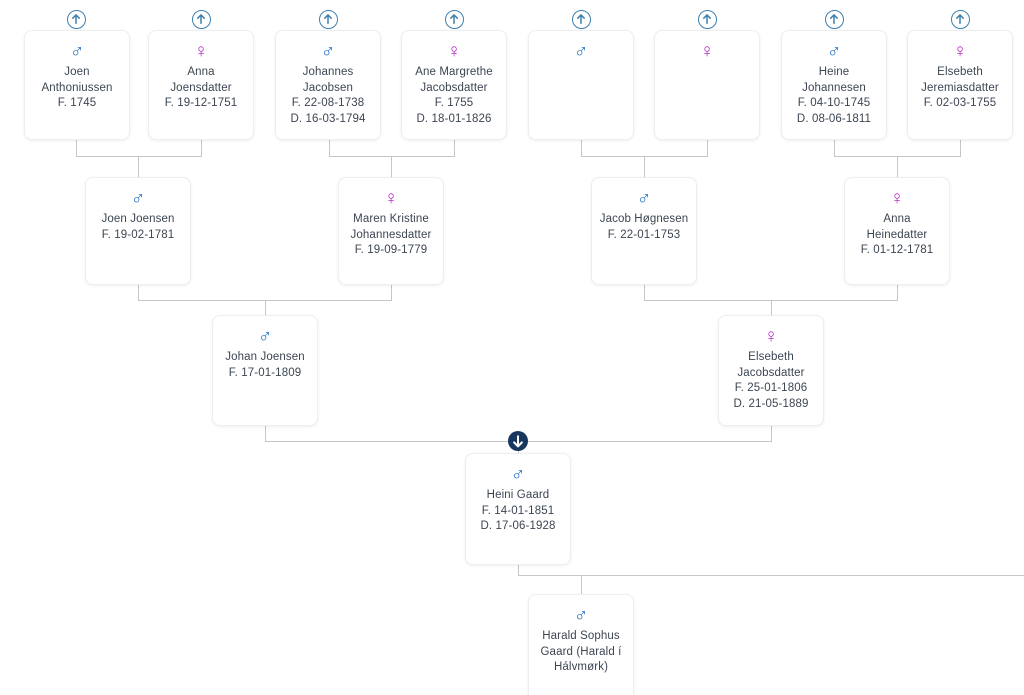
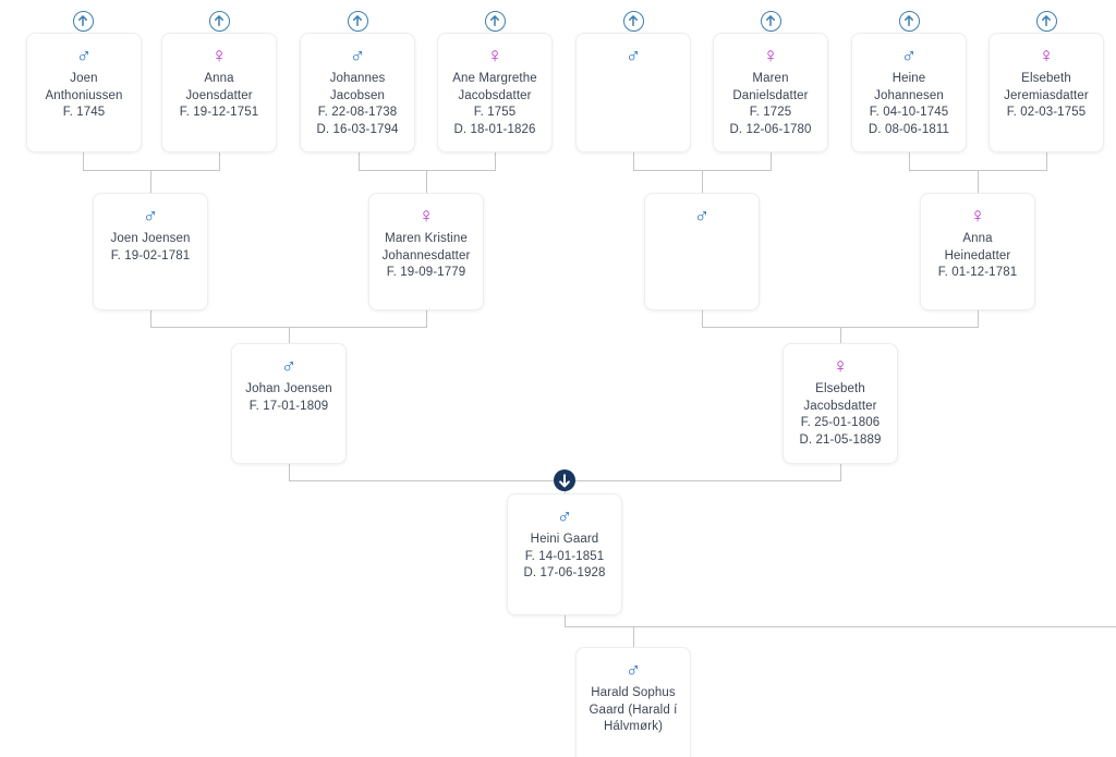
  ♂
  Joen
  Anthoniussen
  F. 1745
  ♀
  Anna
  Joensdatter
  F. 19-12-1751
  ♂
  Johannes
  Jacobsen
  F. 22-08-1738
  D. 16-03-1794
  ♀
  Ane Margrethe
  Jacobsdatter
  F. 1755
  D. 18-01-1826
  ♂
  ♀
+ Maren
+ Danielsdatter
+ F. 1725
+ D. 12-06-1780
  ♂
  Heine
  Johannesen
  F. 04-10-1745
  D. 08-06-1811
  ♀
  Elsebeth
  Jeremiasdatter
  F. 02-03-1755
  ♂
  Joen Joensen
  F. 19-02-1781
  ♀
  Maren Kristine
  Johannesdatter
  F. 19-09-1779
  ♂
- Jacob Høgnesen
- F. 22-01-1753
  ♀
  Anna
  Heinedatter
  F. 01-12-1781
  ♂
  Johan Joensen
  F. 17-01-1809
  ♀
  Elsebeth
  Jacobsdatter
  F. 25-01-1806
  D. 21-05-1889
  ♂
  Heini Gaard
  F. 14-01-1851
  D. 17-06-1928
  ♂
  Harald Sophus
  Gaard (Harald í
  Hálvmørk)
